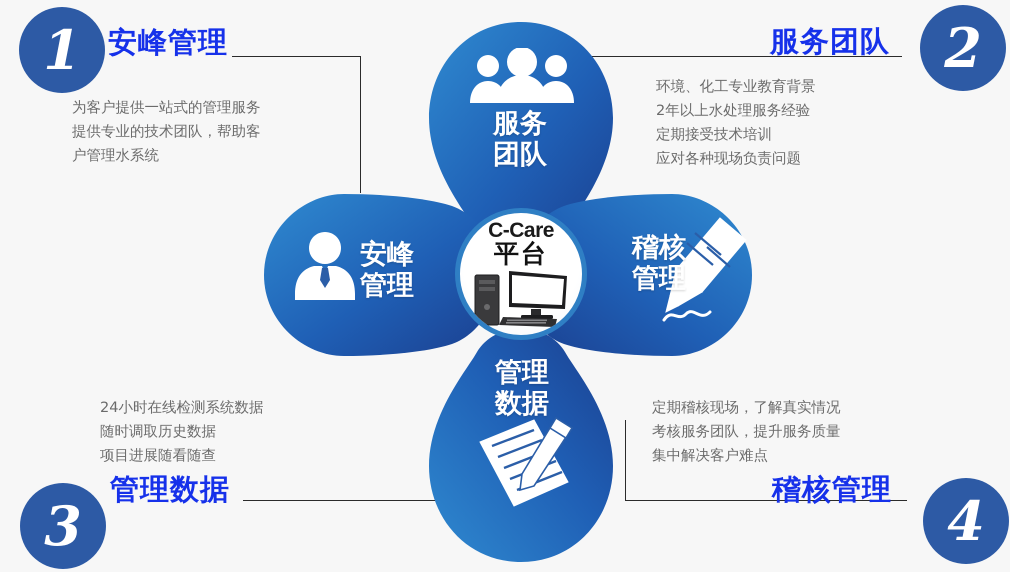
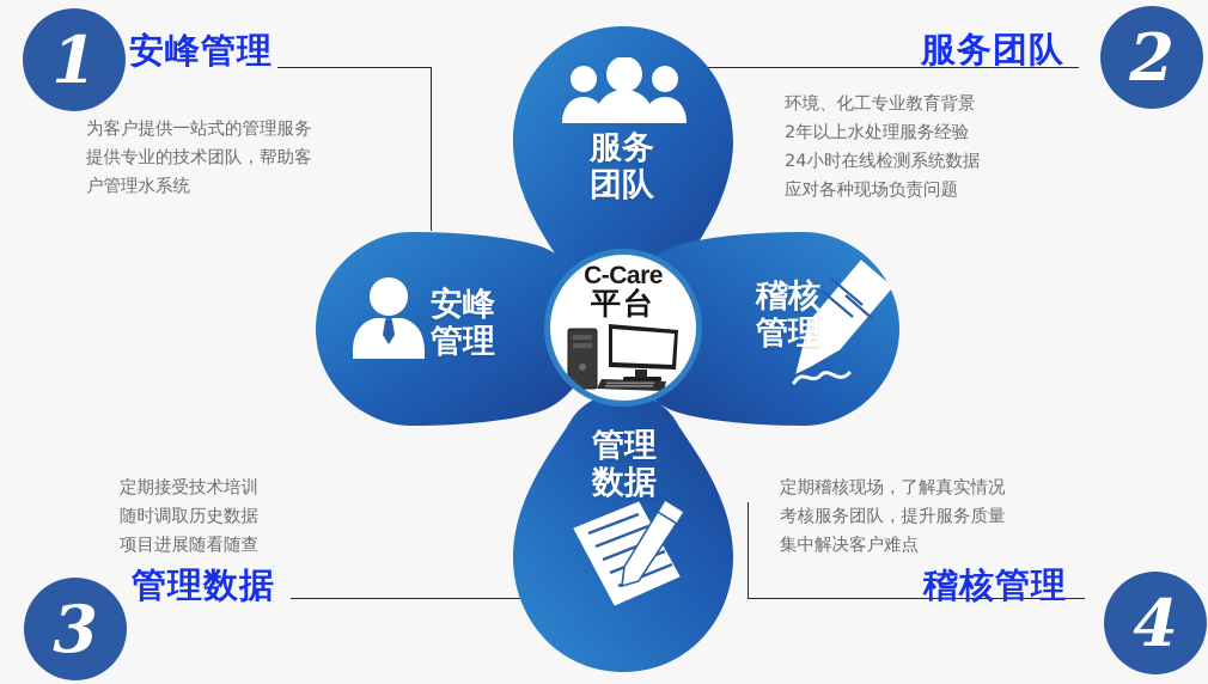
  1
  2
  3
  4
  安峰管理
  服务团队
  管理数据
  稽核管理
  为客户提供一站式的管理服务
  提供专业的技术团队，帮助客
  户管理水系统
  环境、化工专业教育背景
  2年以上水处理服务经验
- 定期接受技术培训
+ 24小时在线检测系统数据
  应对各种现场负责问题
- 24小时在线检测系统数据
+ 定期接受技术培训
  随时调取历史数据
  项目进展随看随查
  定期稽核现场，了解真实情况
  考核服务团队，提升服务质量
  集中解决客户难点
  服务
  团队
  稽核
  管理
  管理
  数据
  安峰
  管理
  C-Care
  平台
